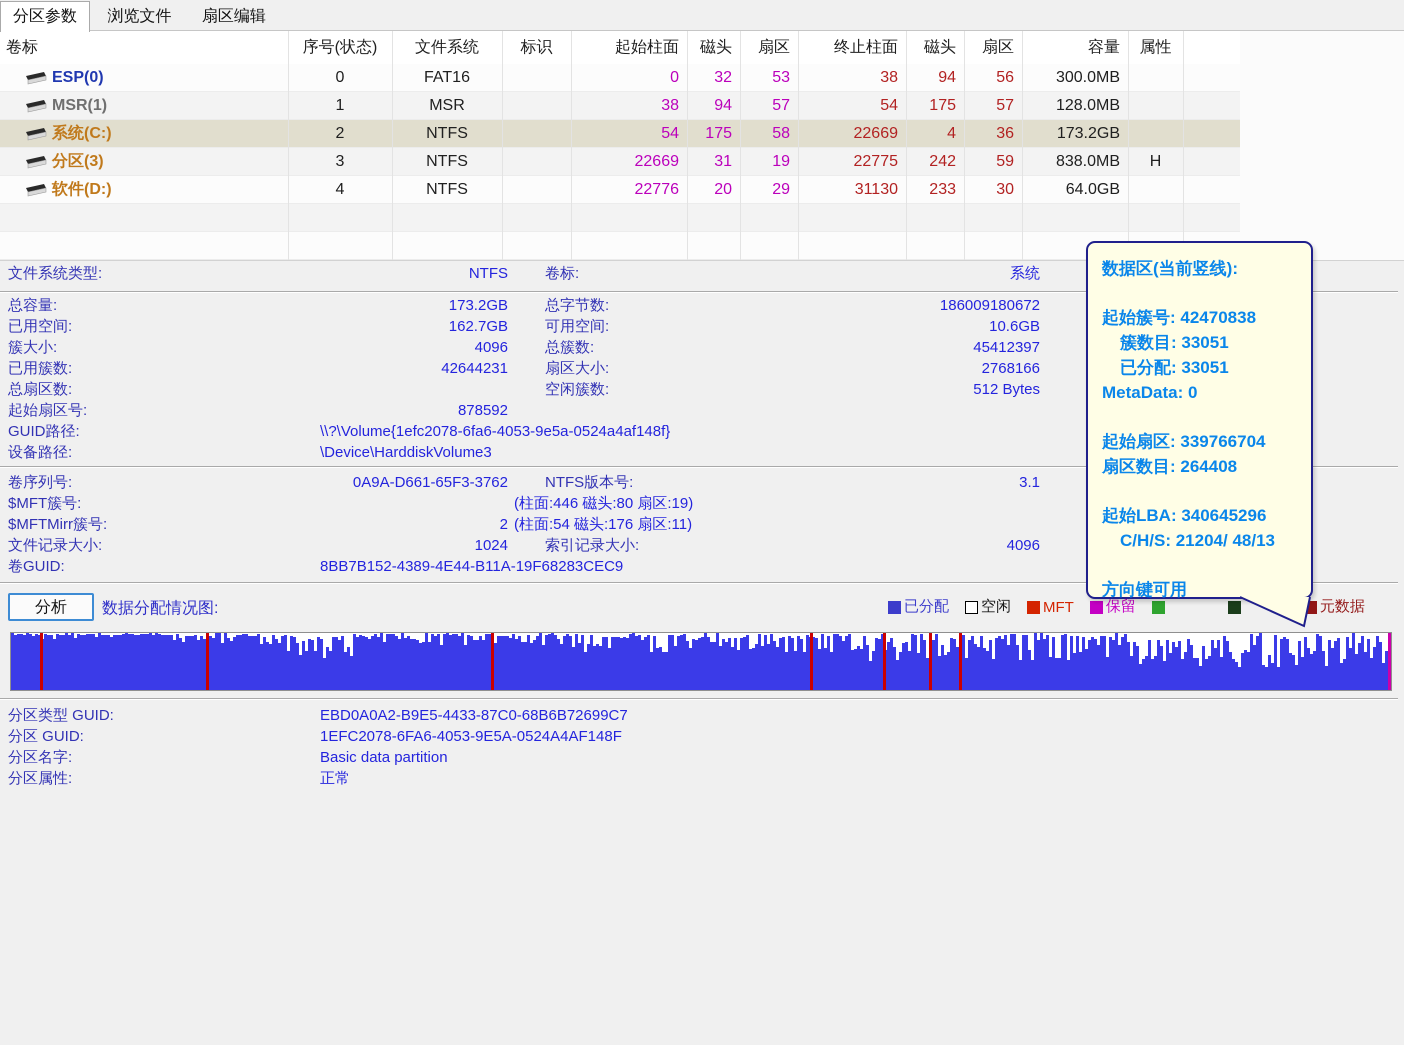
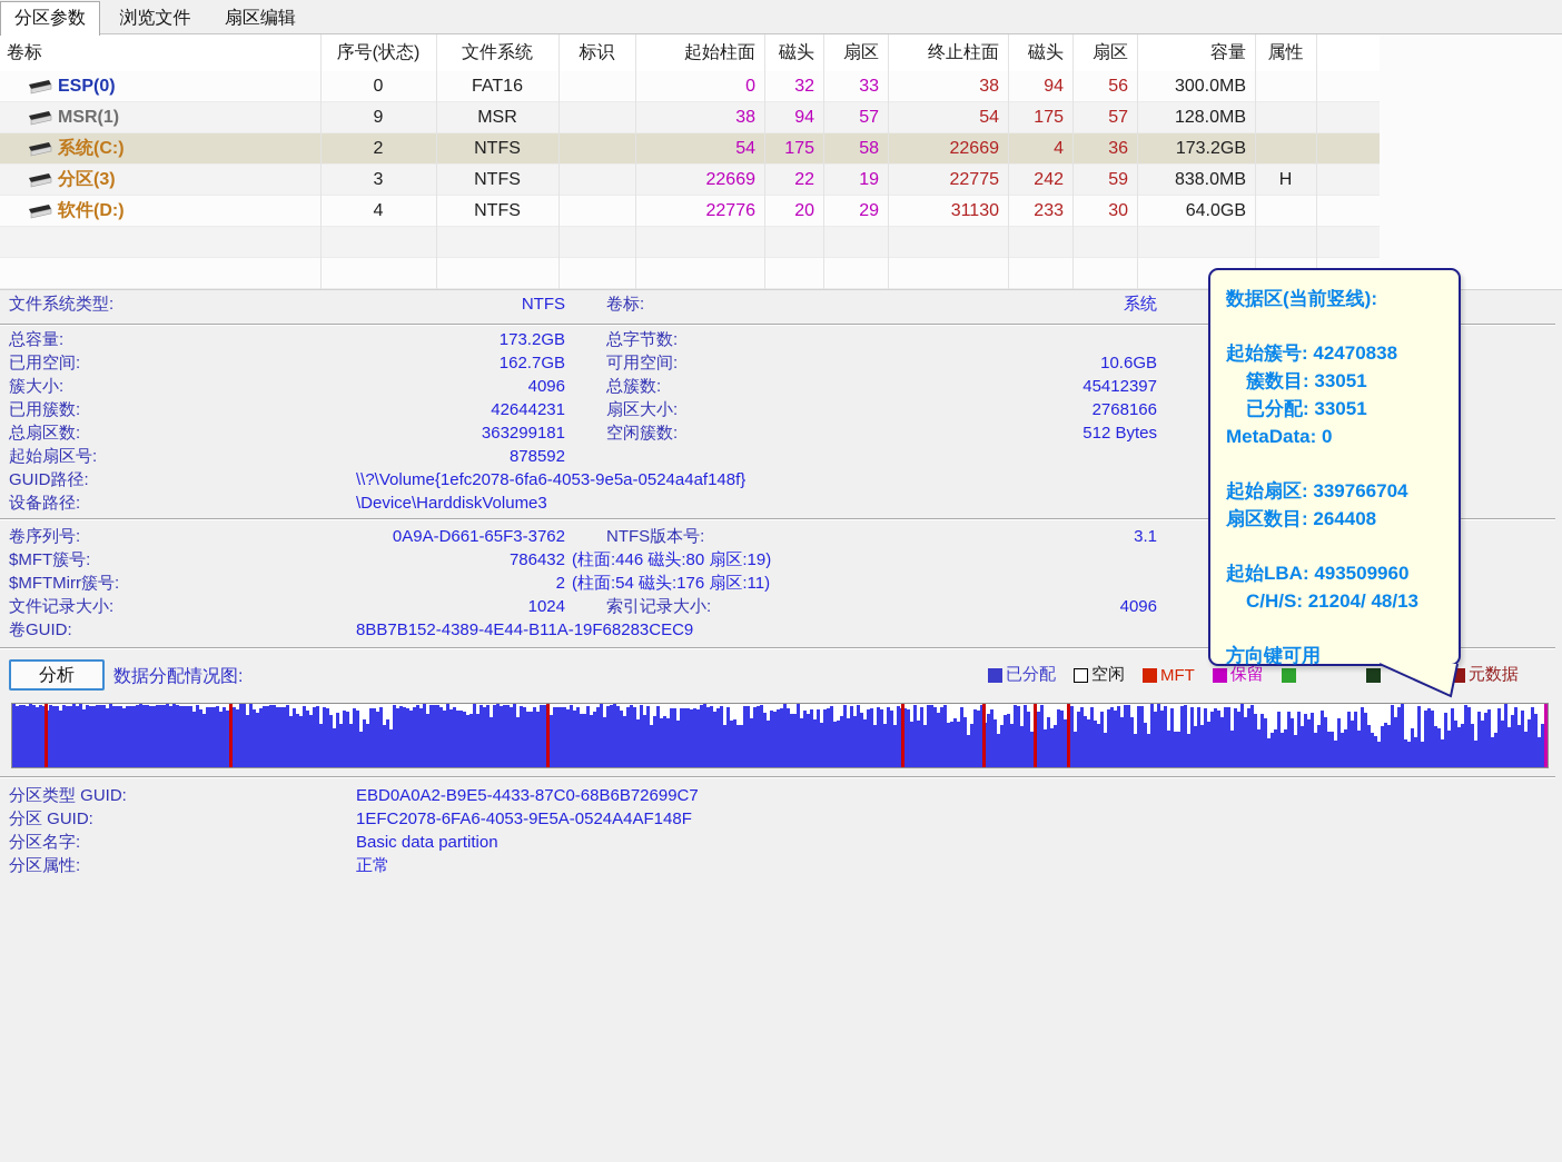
  分区参数 浏览文件 扇区编辑
  卷标
  序号(状态)
  文件系统
  标识
  起始柱面
  磁头
  扇区
  终止柱面
  磁头
  扇区
  容量
  属性
  ESP(0)
  0
  FAT16
  0
  32
- 53
+ 33
  38
  94
  56
  300.0MB
  MSR(1)
- 1
+ 9
  MSR
  38
  94
  57
  54
  175
  57
  128.0MB
  系统(C:)
  2
  NTFS
  54
  175
  58
  22669
  4
  36
  173.2GB
  分区(3)
  3
  NTFS
  22669
- 31
+ 22
  19
  22775
  242
  59
  838.0MB
  H
  软件(D:)
  4
  NTFS
  22776
  20
  29
  31130
  233
  30
  64.0GB
  文件系统类型:
  NTFS
  卷标:
  系统
  总容量:
  173.2GB
  已用空间:
  162.7GB
  簇大小:
  4096
  已用簇数:
  42644231
  总扇区数:
+ 363299181
  起始扇区号:
  878592
  GUID路径:
  \\?\Volume{1efc2078-6fa6-4053-9e5a-0524a4af148f}
  设备路径:
  \Device\HarddiskVolume3
  总字节数:
- 186009180672
  可用空间:
  10.6GB
  总簇数:
  45412397
  扇区大小:
  2768166
  空闲簇数:
  512 Bytes
  卷序列号:
  0A9A-D661-65F3-3762
  NTFS版本号:
  3.1
  $MFT簇号:
+ 786432
  (柱面:446 磁头:80 扇区:19)
  $MFTMirr簇号:
  2
  (柱面:54 磁头:176 扇区:11)
  文件记录大小:
  1024
  索引记录大小:
  4096
  卷GUID:
  8BB7B152-4389-4E44-B11A-19F68283CEC9
  分析
  数据分配情况图:
  已分配
  空闲
  MFT
  保留
  元数据
  分区类型 GUID:
  EBD0A0A2-B9E5-4433-87C0-68B6B72699C7
  分区 GUID:
  1EFC2078-6FA6-4053-9E5A-0524A4AF148F
  分区名字:
  Basic data partition
  分区属性:
  正常
  数据区(当前竖线):
  起始簇号: 42470838
  簇数目: 33051
  已分配: 33051
  MetaData: 0
  起始扇区: 339766704
  扇区数目: 264408
- 起始LBA: 340645296
+ 起始LBA: 493509960
  C/H/S: 21204/ 48/13
  方向键可用
